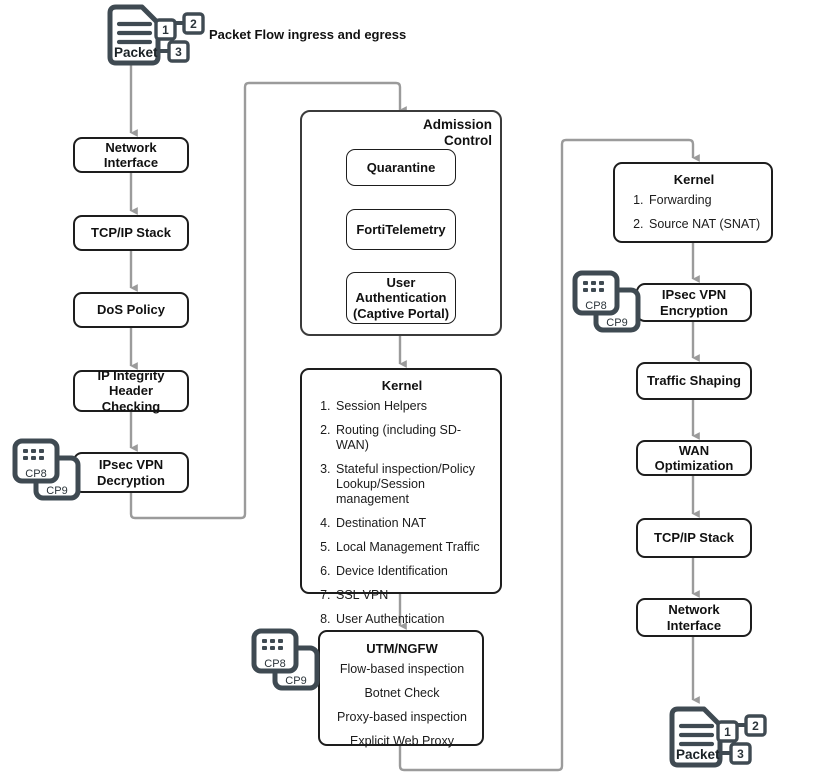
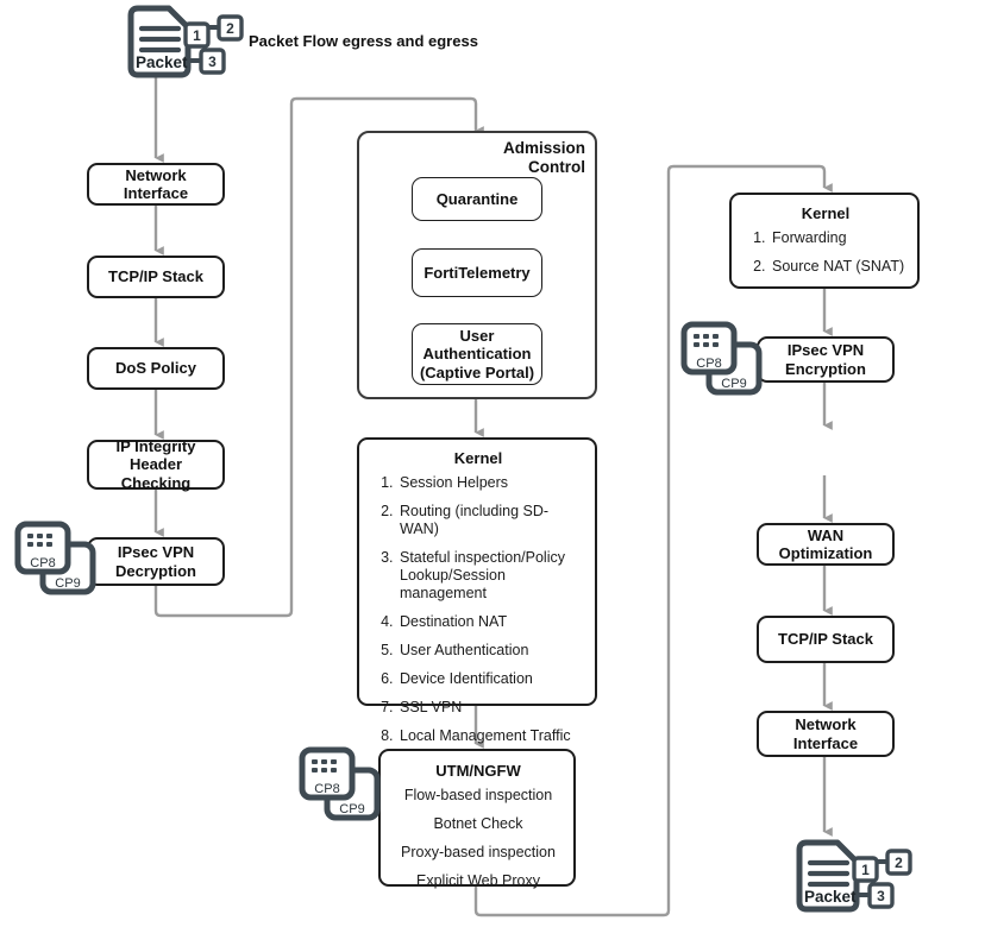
  1
  2
  3
  Packet
- Packet Flow ingress and egress
+ Packet Flow egress and egress
  Network Interface
  TCP/IP Stack
  DoS Policy
  IP Integrity Header
  Checking
  IPsec VPN
  Decryption
  CP9
  CP8
  Admission
  Control
  Quarantine
  FortiTelemetry
  User
  Authentication
  (Captive Portal)
  Kernel
  Session Helpers
  Routing (including SD-WAN)
  Stateful inspection/Policy Lookup/Session management
  Destination NAT
- Local Management Traffic
+ User Authentication
  Device Identification
  SSL VPN
- User Authentication
+ Local Management Traffic
  UTM/NGFW
  Flow-based inspection
  Botnet Check
  Proxy-based inspection
  Explicit Web Proxy
  CP9
  CP8
  Kernel
  Forwarding
  Source NAT (SNAT)
  IPsec VPN
  Encryption
- Traffic Shaping
  WAN Optimization
  TCP/IP Stack
  Network Interface
  CP9
  CP8
  1
  2
  3
  Packet
